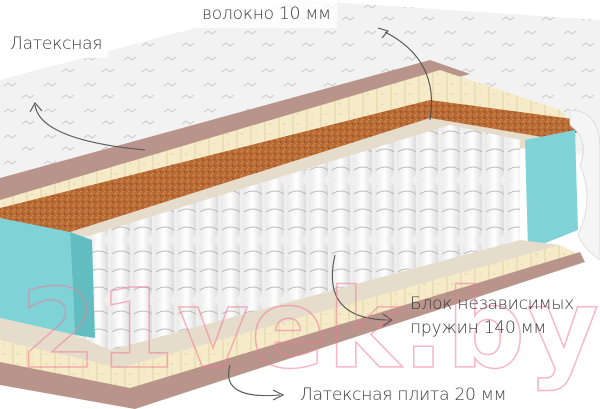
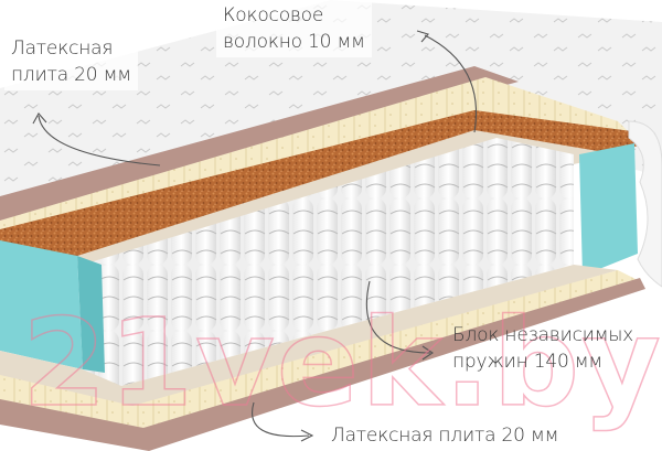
  21vek.by
  Латексная
+ плита 20 мм
+ Кокосовое
  волокно 10 мм
  Блок независимых
  пружин 140 мм
  Латексная плита 20 мм
